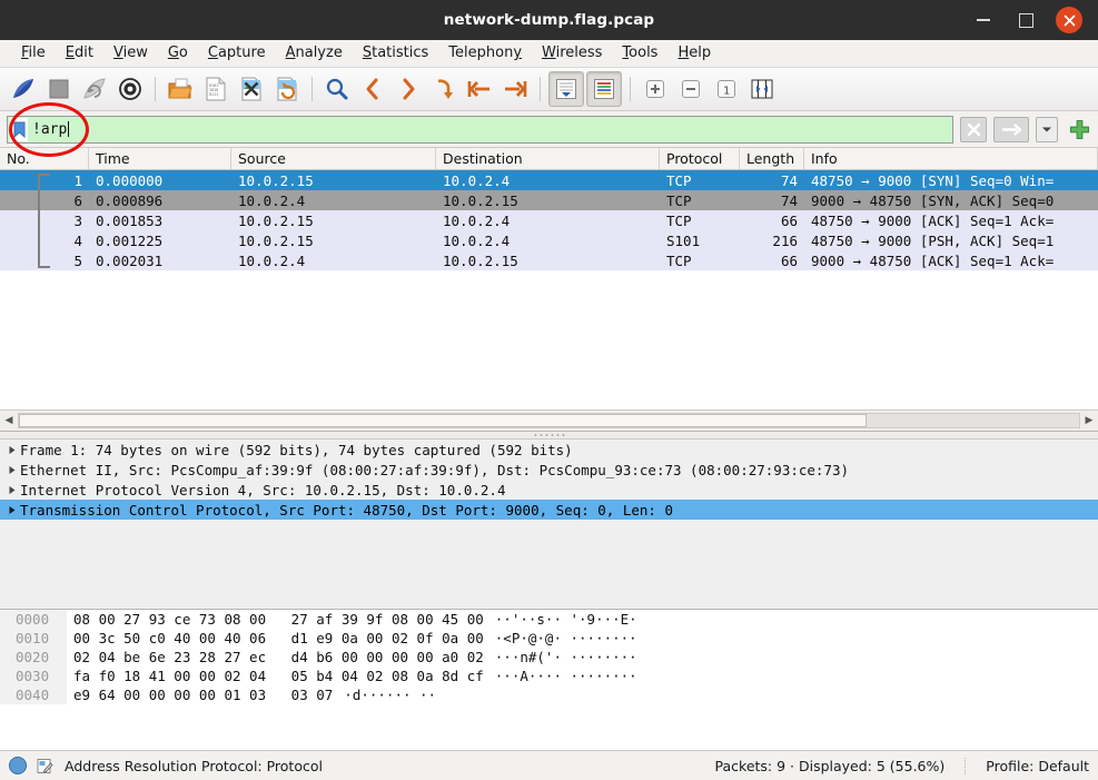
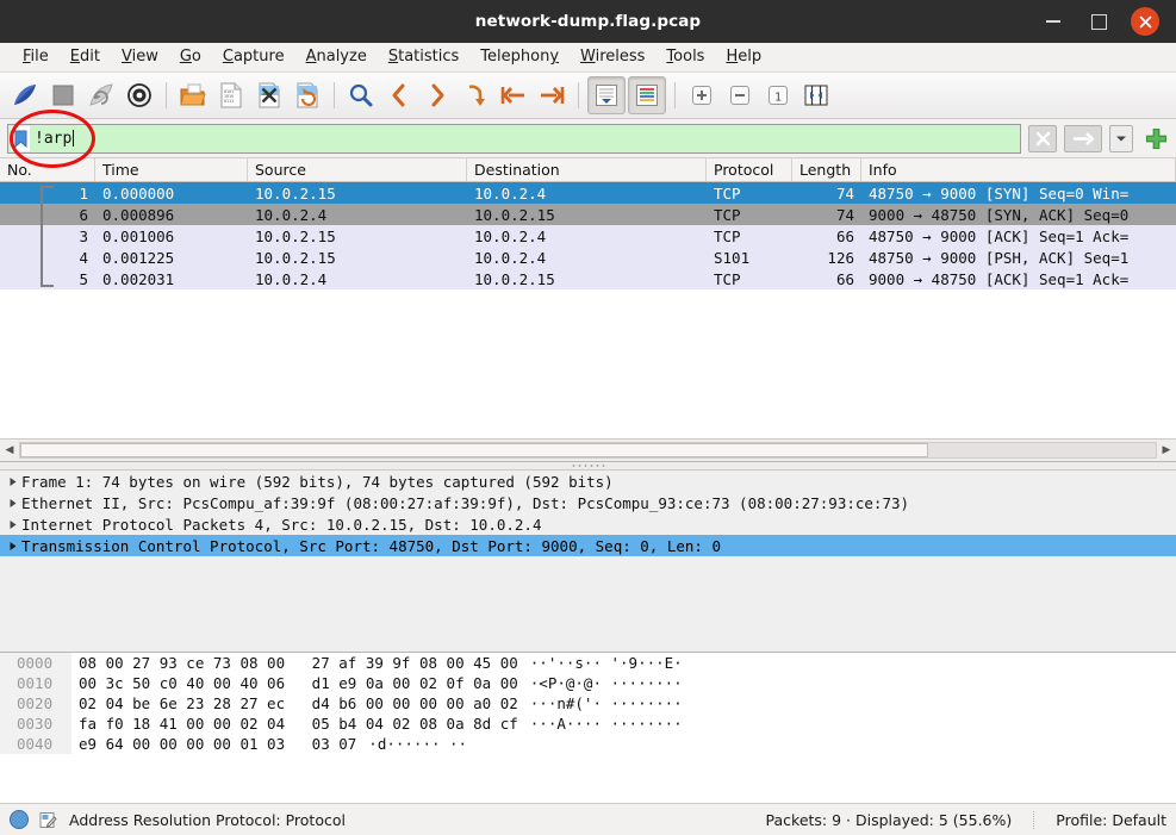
  network-dump.flag.pcap
  File
  Edit
  View
  Go
  Capture
  Analyze
  Statistics
  Telephony
  Wireless
  Tools
  Help
  1
  !arp
  No.
  Time
  Source
  Destination
  Protocol
  Length
  Info
  1
  0.000000
  10.0.2.15
  10.0.2.4
  TCP
  74
  48750 → 9000 [SYN] Seq=0 Win=
  6
  0.000896
  10.0.2.4
  10.0.2.15
  TCP
  74
  9000 → 48750 [SYN, ACK] Seq=0
  3
- 0.001853
+ 0.001006
  10.0.2.15
  10.0.2.4
  TCP
  66
  48750 → 9000 [ACK] Seq=1 Ack=
  4
  0.001225
  10.0.2.15
  10.0.2.4
  S101
- 216
+ 126
  48750 → 9000 [PSH, ACK] Seq=1
  5
  0.002031
  10.0.2.4
  10.0.2.15
  TCP
  66
  9000 → 48750 [ACK] Seq=1 Ack=
  ◀
  ▶
  Frame 1: 74 bytes on wire (592 bits), 74 bytes captured (592 bits)
  Ethernet II, Src: PcsCompu_af:39:9f (08:00:27:af:39:9f), Dst: PcsCompu_93:ce:73 (08:00:27:93:ce:73)
- Internet Protocol Version 4, Src: 10.0.2.15, Dst: 10.0.2.4
+ Internet Protocol Packets 4, Src: 10.0.2.15, Dst: 10.0.2.4
  Transmission Control Protocol, Src Port: 48750, Dst Port: 9000, Seq: 0, Len: 0
  0000
  08 00 27 93 ce 73 08 00 27 af 39 9f 08 00 45 00
  ··'··s·· '·9···E·
  0010
  00 3c 50 c0 40 00 40 06 d1 e9 0a 00 02 0f 0a 00
  ·<P·@·@· ········
  0020
  02 04 be 6e 23 28 27 ec d4 b6 00 00 00 00 a0 02
  ···n#('· ········
  0030
  fa f0 18 41 00 00 02 04 05 b4 04 02 08 0a 8d cf
  ···A···· ········
  0040
  e9 64 00 00 00 00 01 03 03 07
  ·d······ ··
  Address Resolution Protocol: Protocol
  Packets: 9 · Displayed: 5 (55.6%)
  Profile: Default
